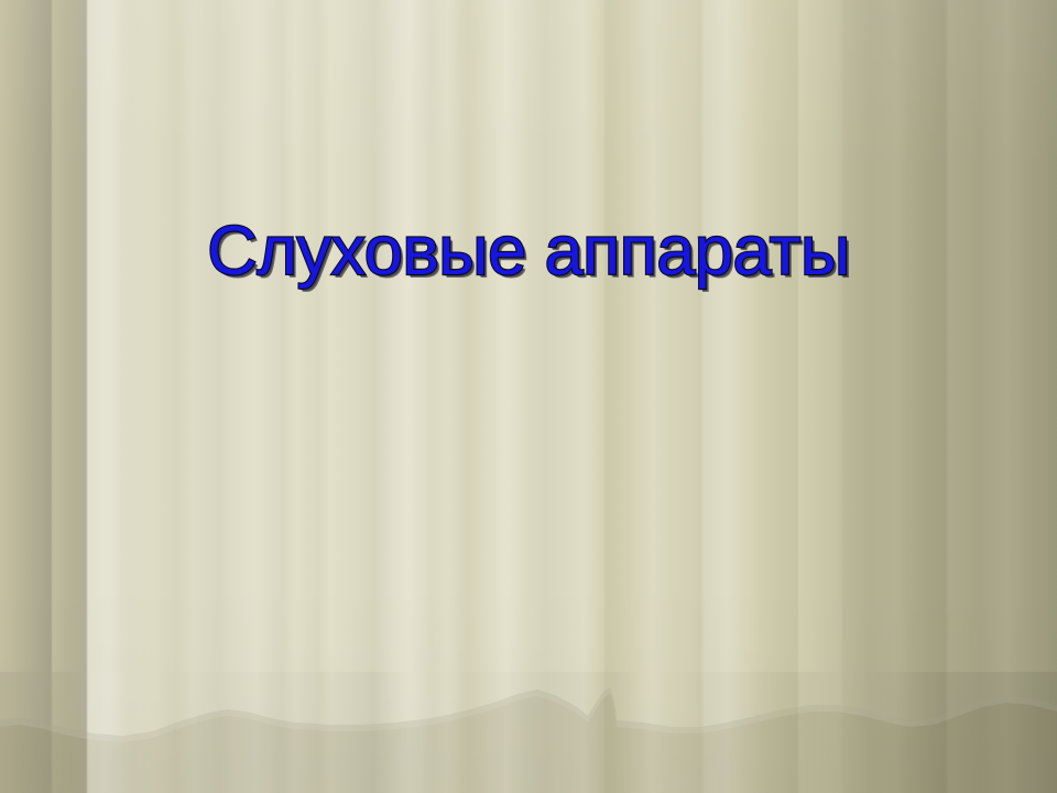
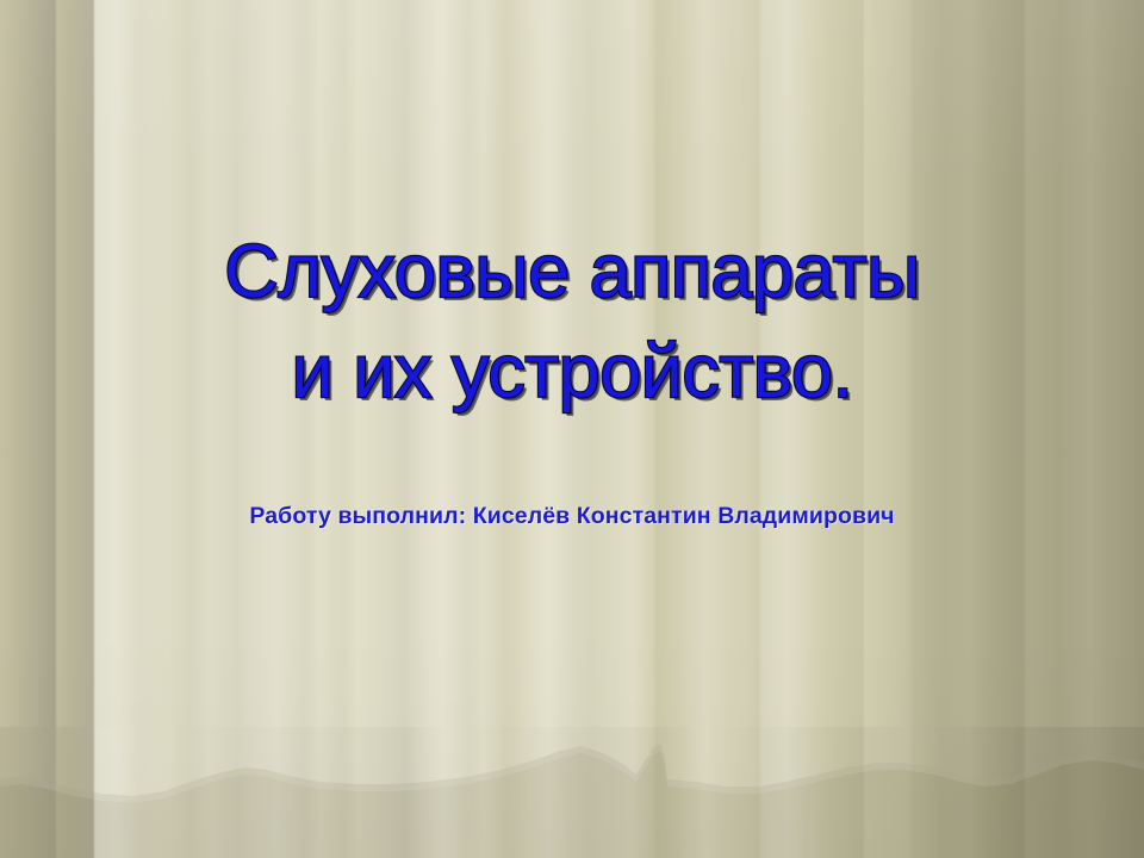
  Слуховые аппараты
+ и их устройство.
+ Работу выполнил: Киселёв Константин Владимирович
